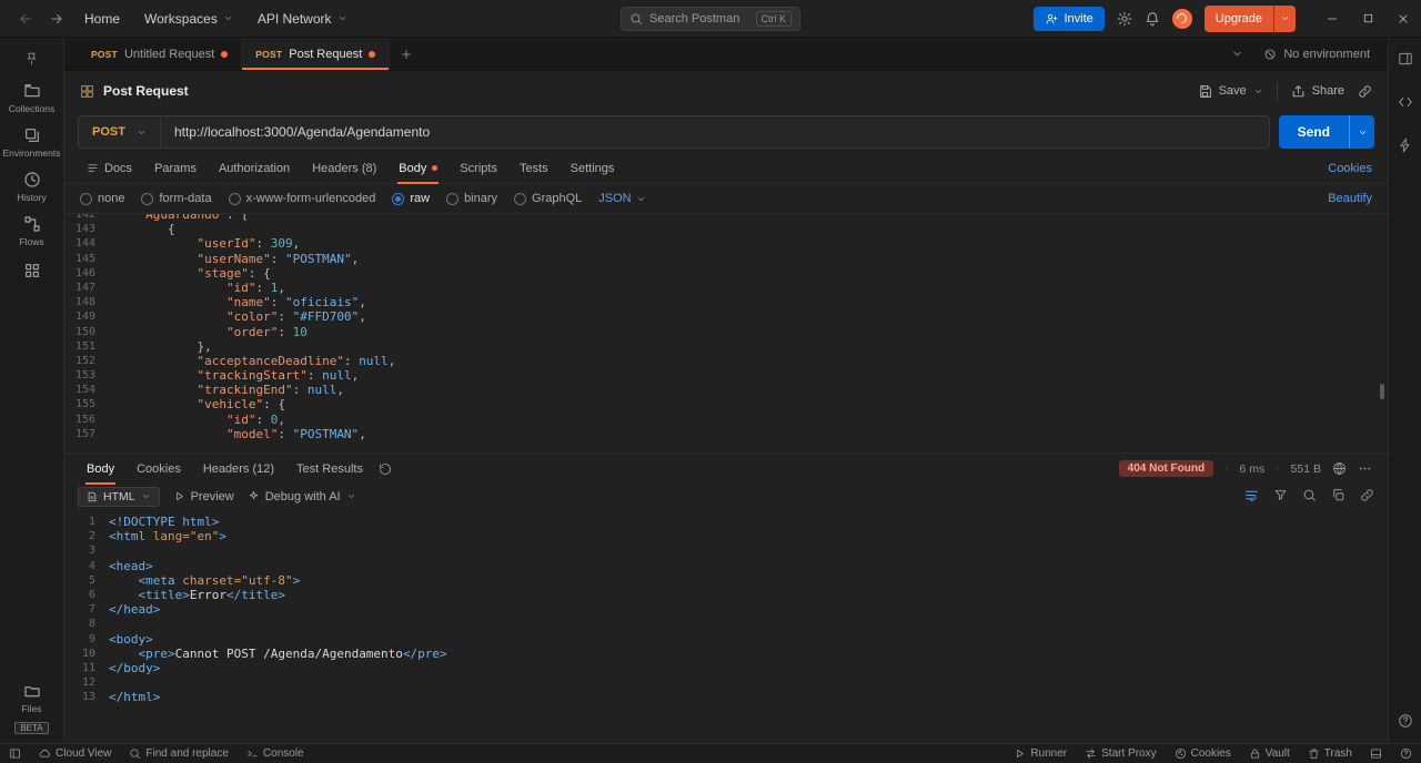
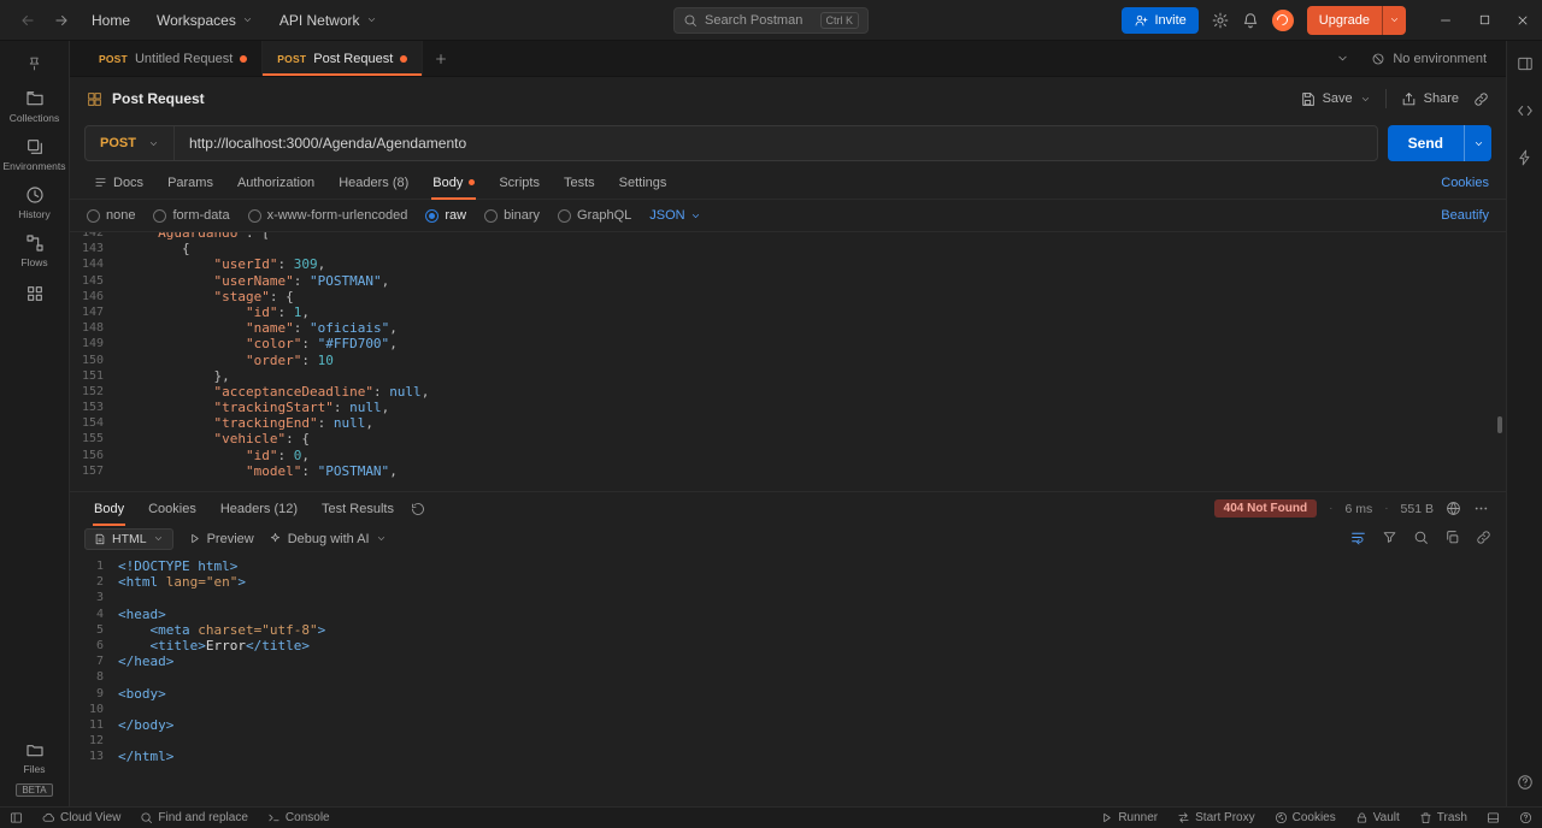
  Home
  Workspaces
  API Network
  Search Postman
  Ctrl K
  Invite
  Upgrade
  Collections
  Environments
  History
  Flows
  Files
  BETA
  POST
  Untitled Request
  POST
  Post Request
  No environment
  Post Request
  Save
  Share
  POST
  http://localhost:3000/Agenda/Agendamento
  Send
  Docs
  Params
  Authorization
  Headers (8)
  Body
  Scripts
  Tests
  Settings
  Cookies
  none
  form-data
  x-www-form-urlencoded
  raw
  binary
  GraphQL
  JSON
  Beautify
  142
  "Aguardando": [
  143
  {
  144
  "userId": 309,
  145
  "userName": "POSTMAN",
  146
  "stage": {
  147
  "id": 1,
  148
  "name": "oficiais",
  149
  "color": "#FFD700",
  150
  "order": 10
  151
  },
  152
  "acceptanceDeadline": null,
  153
  "trackingStart": null,
  154
  "trackingEnd": null,
  155
  "vehicle": {
  156
  "id": 0,
  157
  "model": "POSTMAN",
  Body
  Cookies
  Headers (12)
  Test Results
  404 Not Found
  ·
  6 ms
  ·
  551 B
  HTML
  Preview
  Debug with AI
  1
  <!DOCTYPE html>
  2
  <html lang="en">
  3
  4
  <head>
  5
  <meta charset="utf-8">
  6
  <title>Error</title>
  7
  </head>
  8
  9
  <body>
  10
- <pre>Cannot POST /Agenda/Agendamento</pre>
  11
  </body>
  12
  13
  </html>
  Cloud View
  Find and replace
  Console
  Runner
  Start Proxy
  Cookies
  Vault
  Trash
